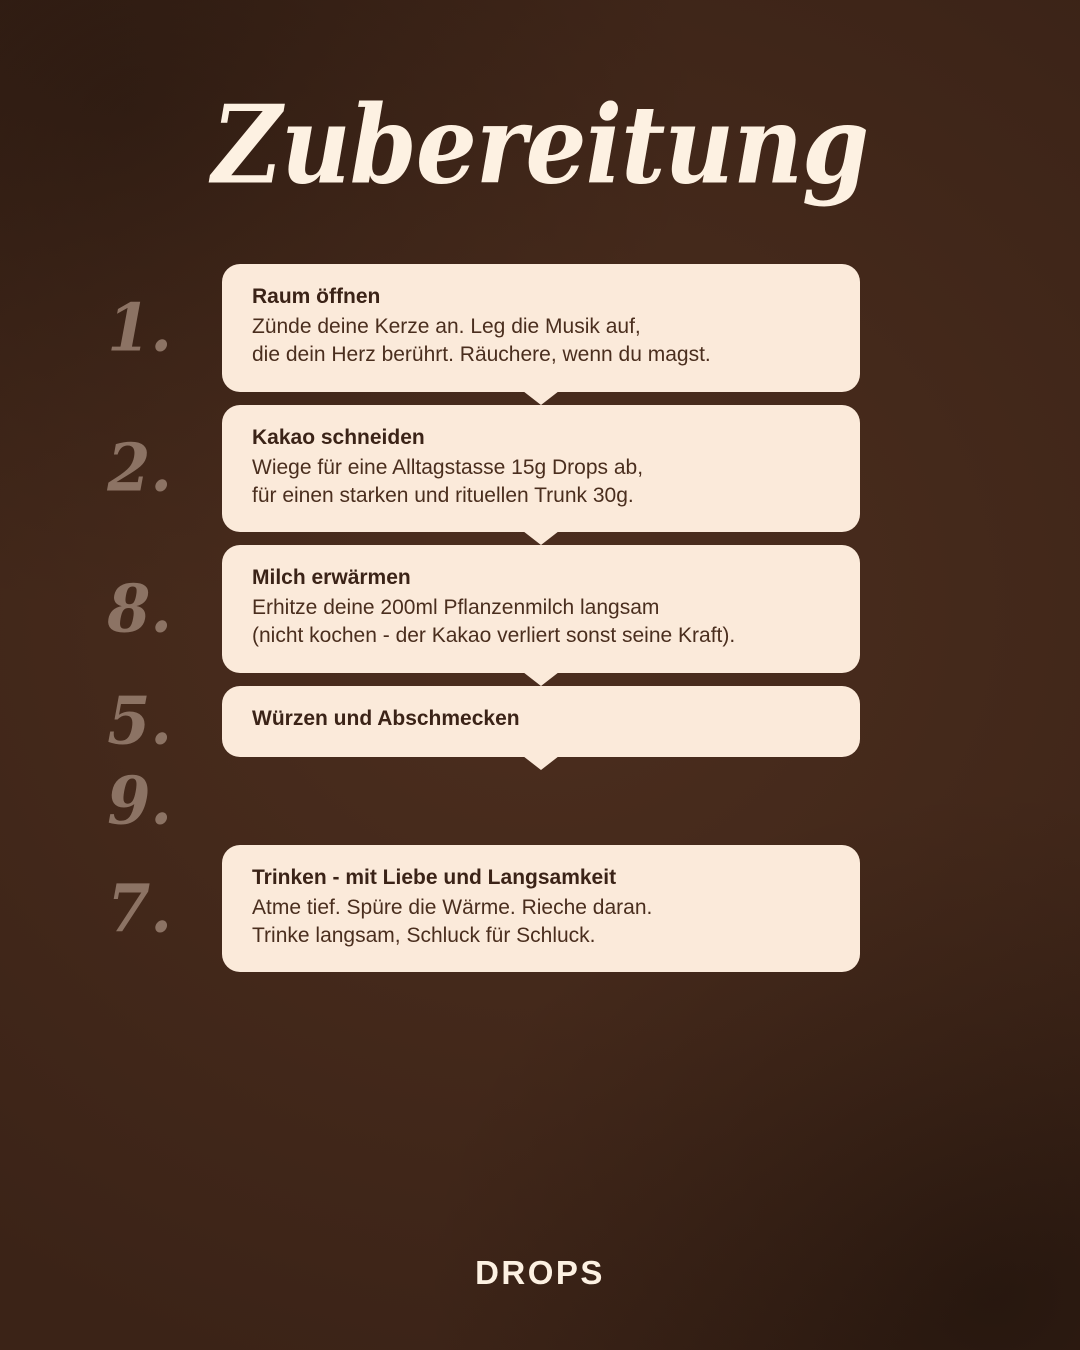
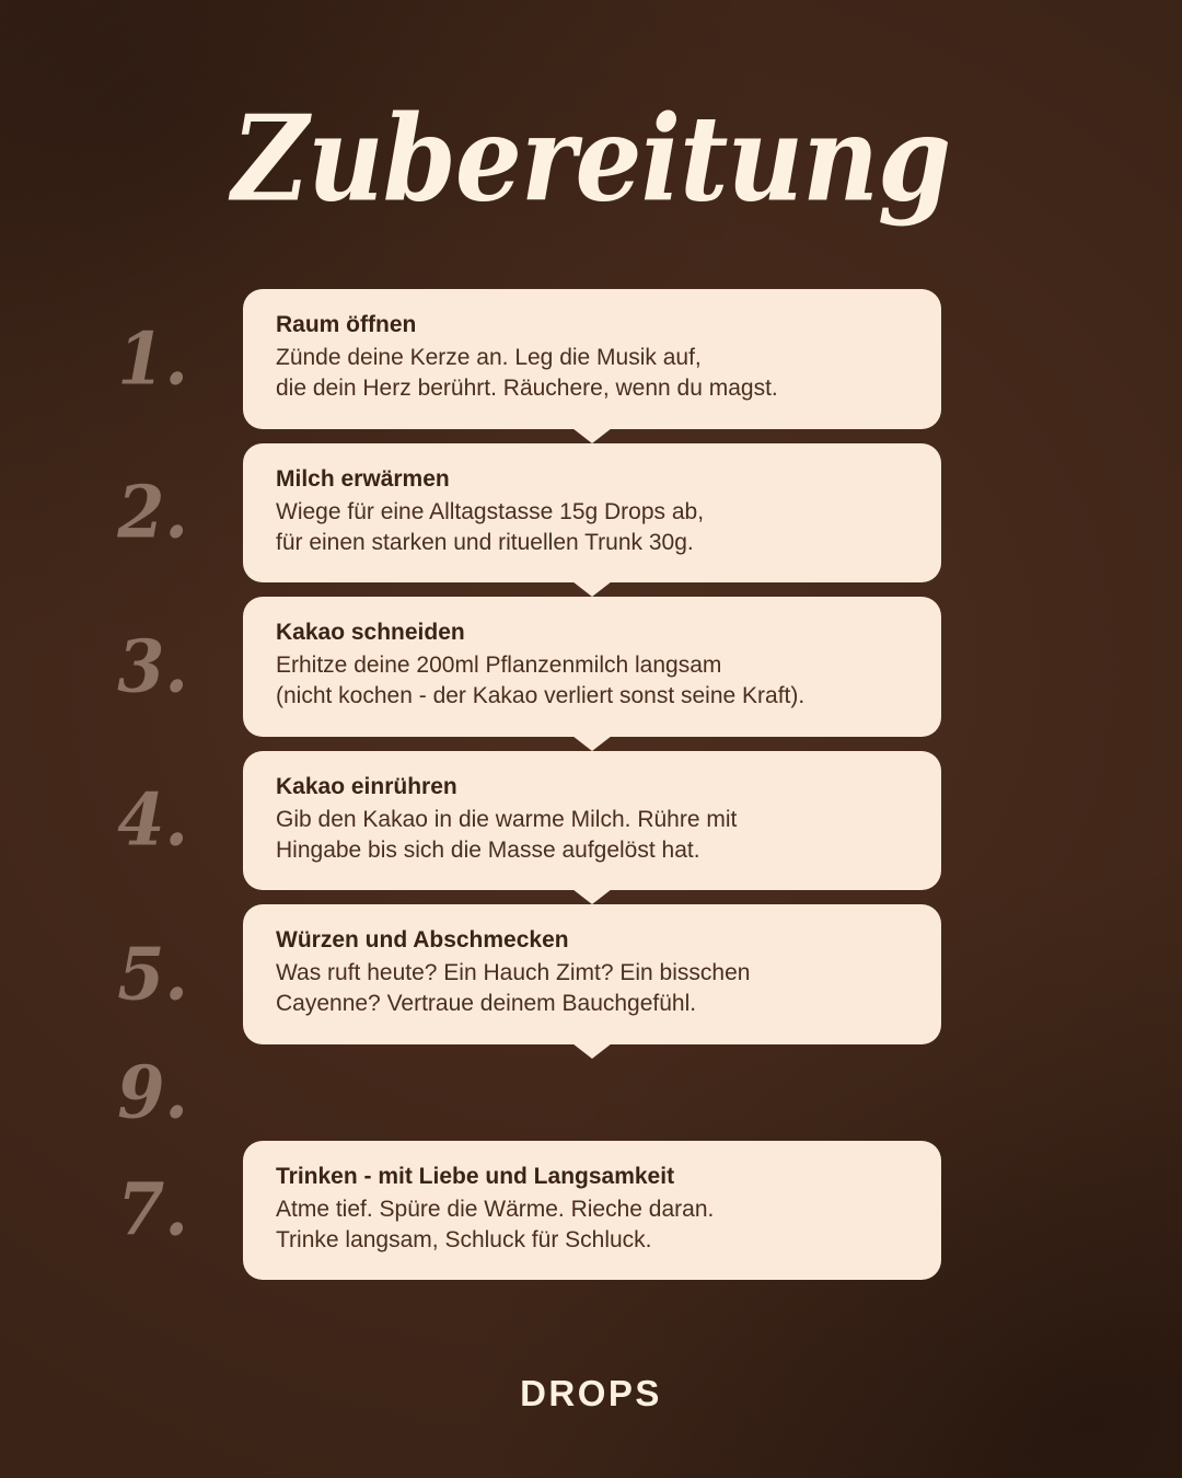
  Zubereitung
  1.
  Raum öffnen
  Zünde deine Kerze an. Leg die Musik auf,
  die dein Herz berührt. Räuchere, wenn du magst.
  2.
- Kakao schneiden
+ Milch erwärmen
  Wiege für eine Alltagstasse 15g Drops ab,
  für einen starken und rituellen Trunk 30g.
- 8.
+ 3.
- Milch erwärmen
+ Kakao schneiden
  Erhitze deine 200ml Pflanzenmilch langsam
  (nicht kochen - der Kakao verliert sonst seine Kraft).
+ 4.
+ Kakao einrühren
+ Gib den Kakao in die warme Milch. Rühre mit
+ Hingabe bis sich die Masse aufgelöst hat.
  5.
  Würzen und Abschmecken
+ Was ruft heute? Ein Hauch Zimt? Ein bisschen
+ Cayenne? Vertraue deinem Bauchgefühl.
  9.
  7.
  Trinken - mit Liebe und Langsamkeit
  Atme tief. Spüre die Wärme. Rieche daran.
  Trinke langsam, Schluck für Schluck.
  DROPS
